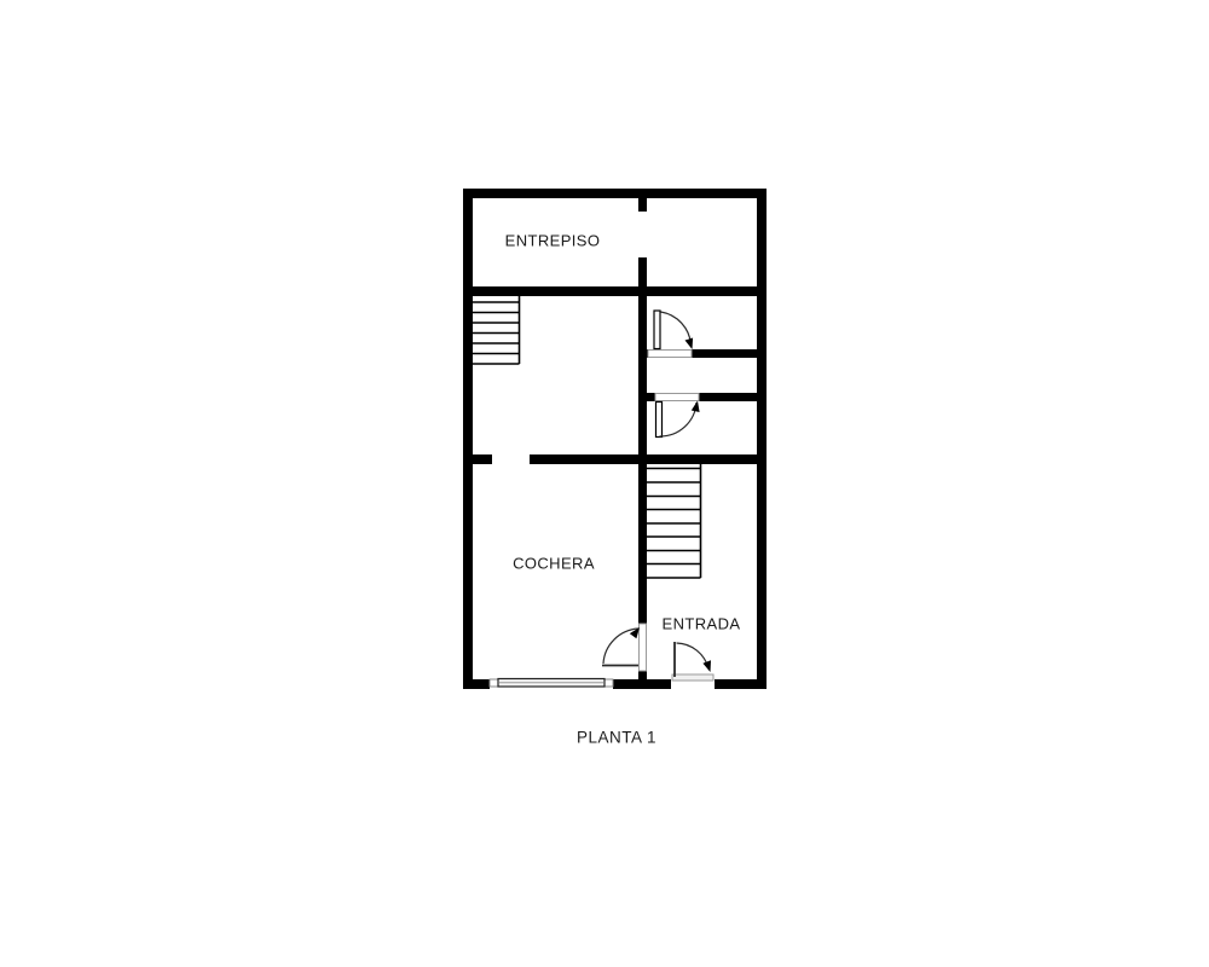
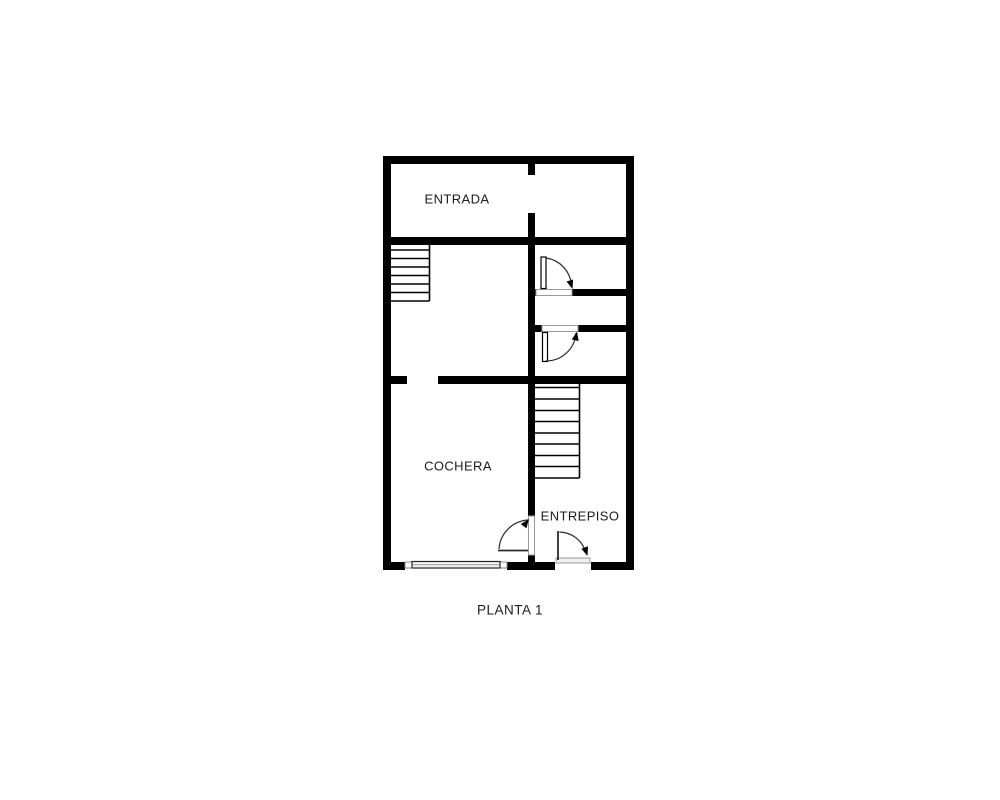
- ENTREPISO
+ ENTRADA
  COCHERA
- ENTRADA
+ ENTREPISO
  PLANTA 1
